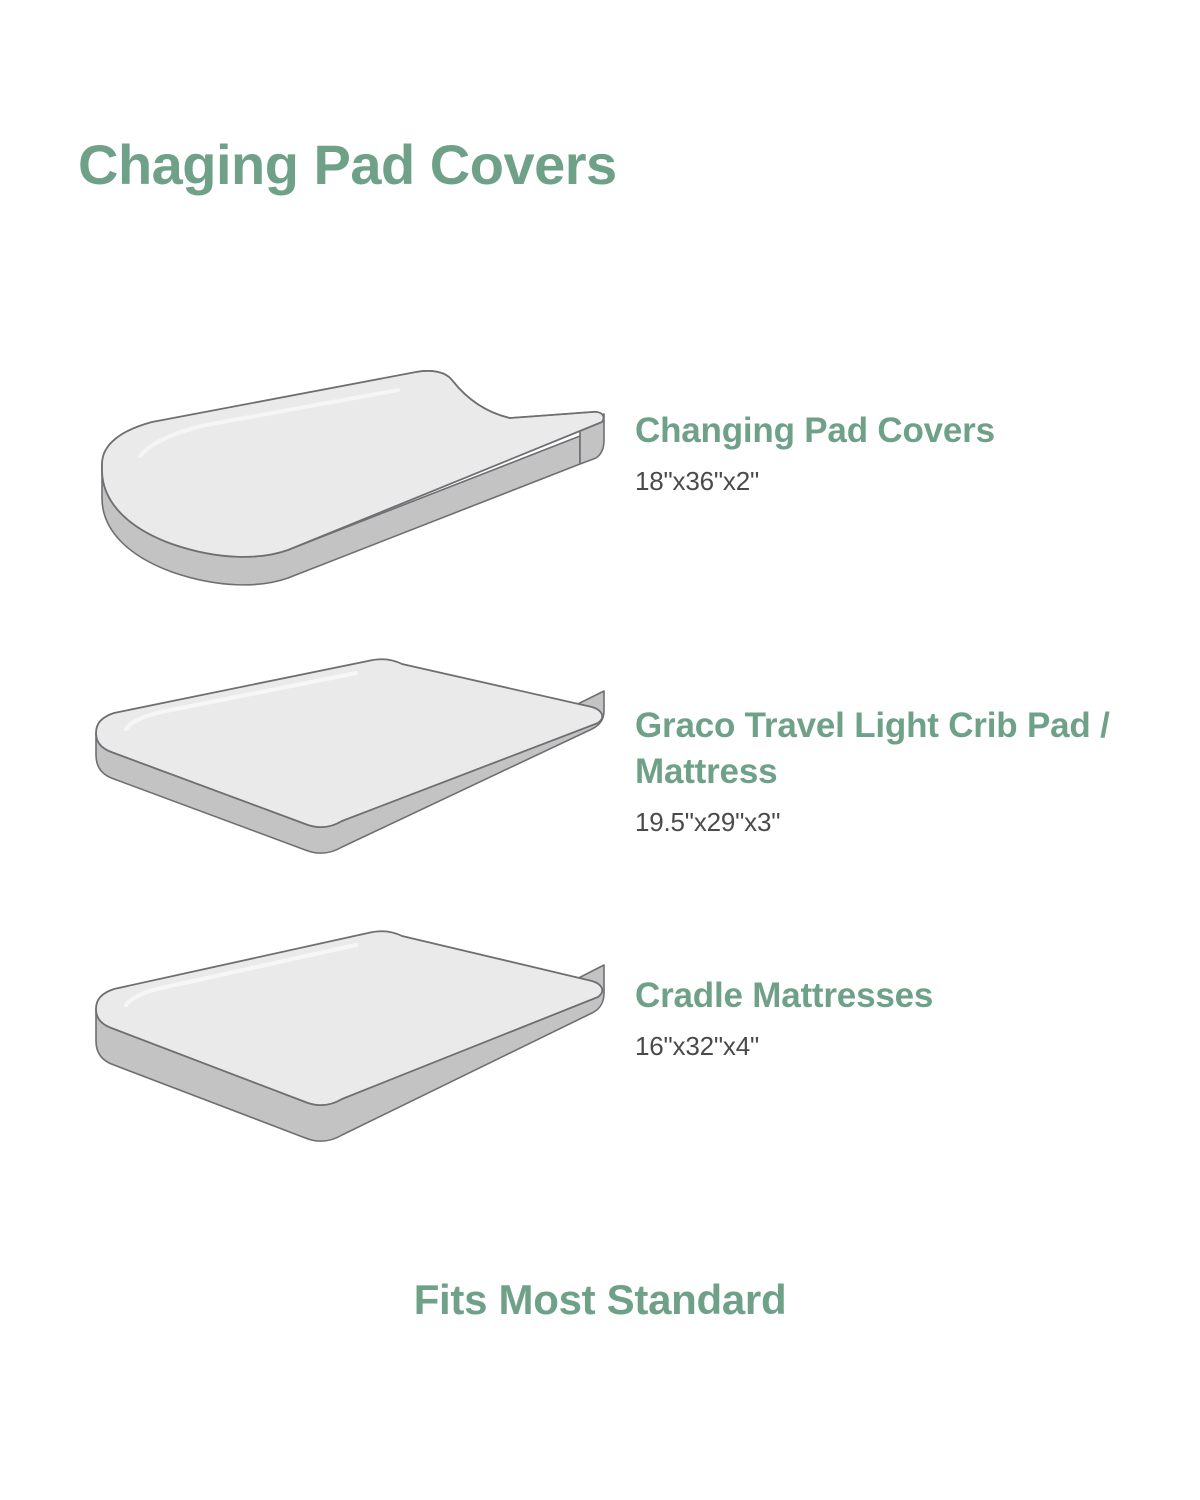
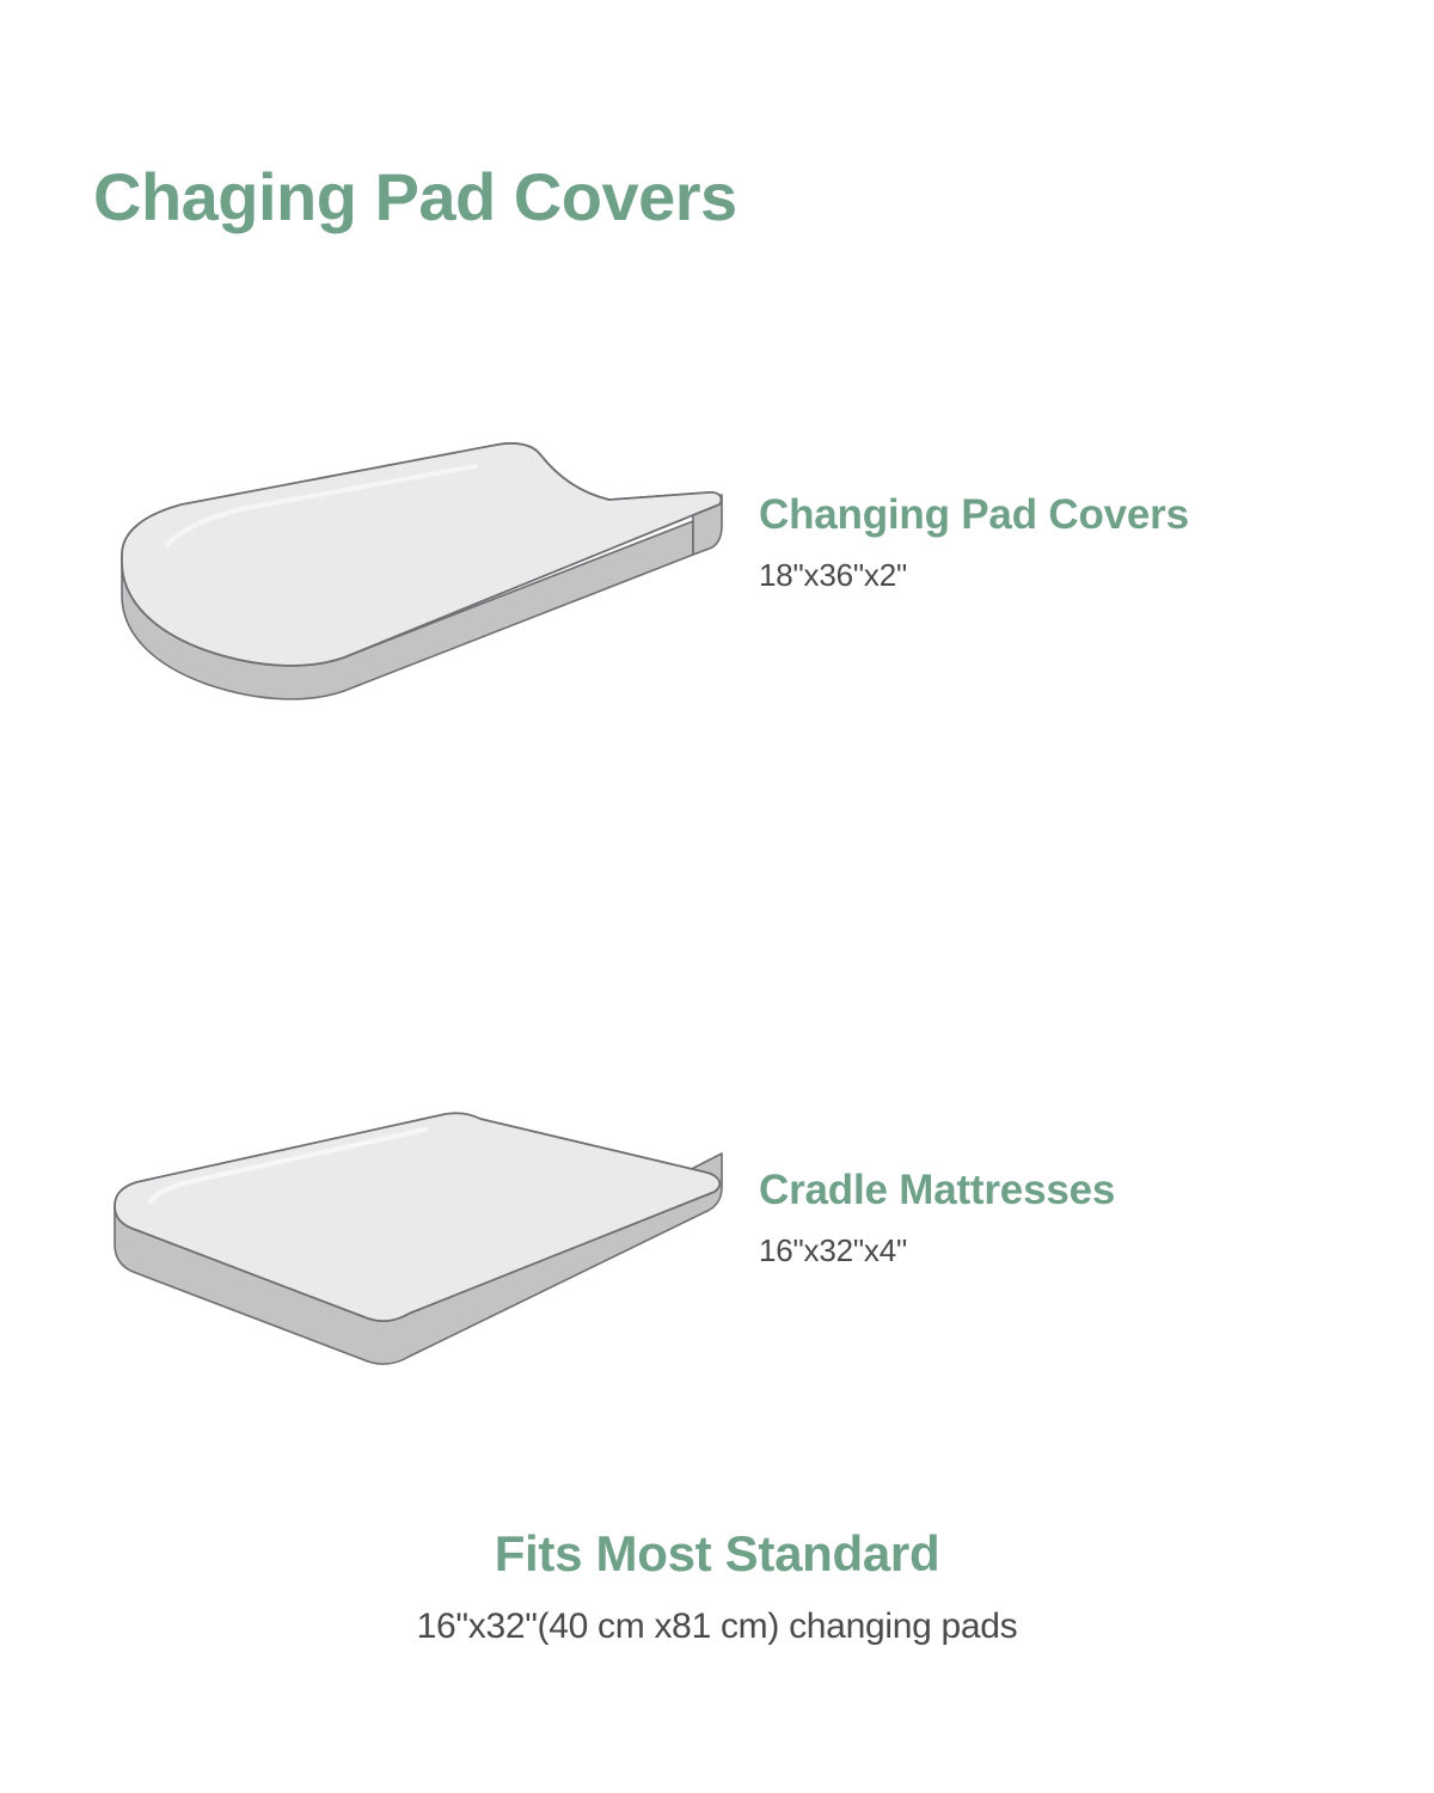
  Chaging Pad Covers
  Changing Pad Covers
  18"x36"x2"
- Graco Travel Light Crib Pad / Mattress
- 19.5"x29"x3"
  Cradle Mattresses
  16"x32"x4"
  Fits Most Standard
+ 16"x32"(40 cm x81 cm) changing pads
